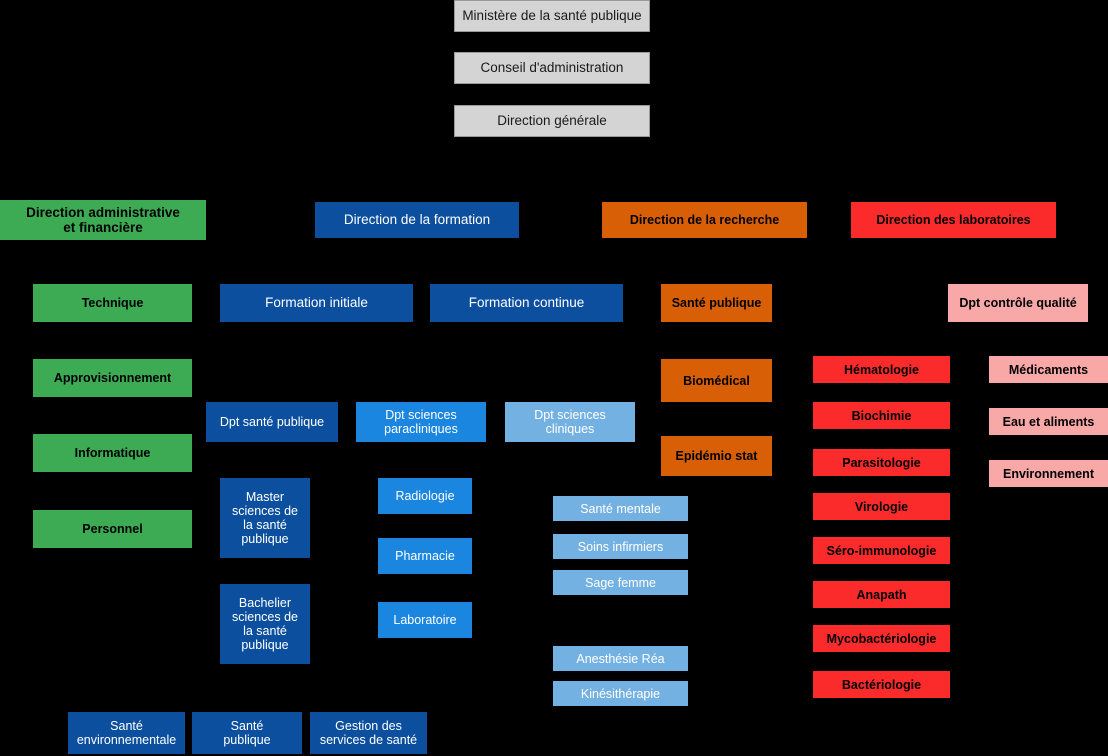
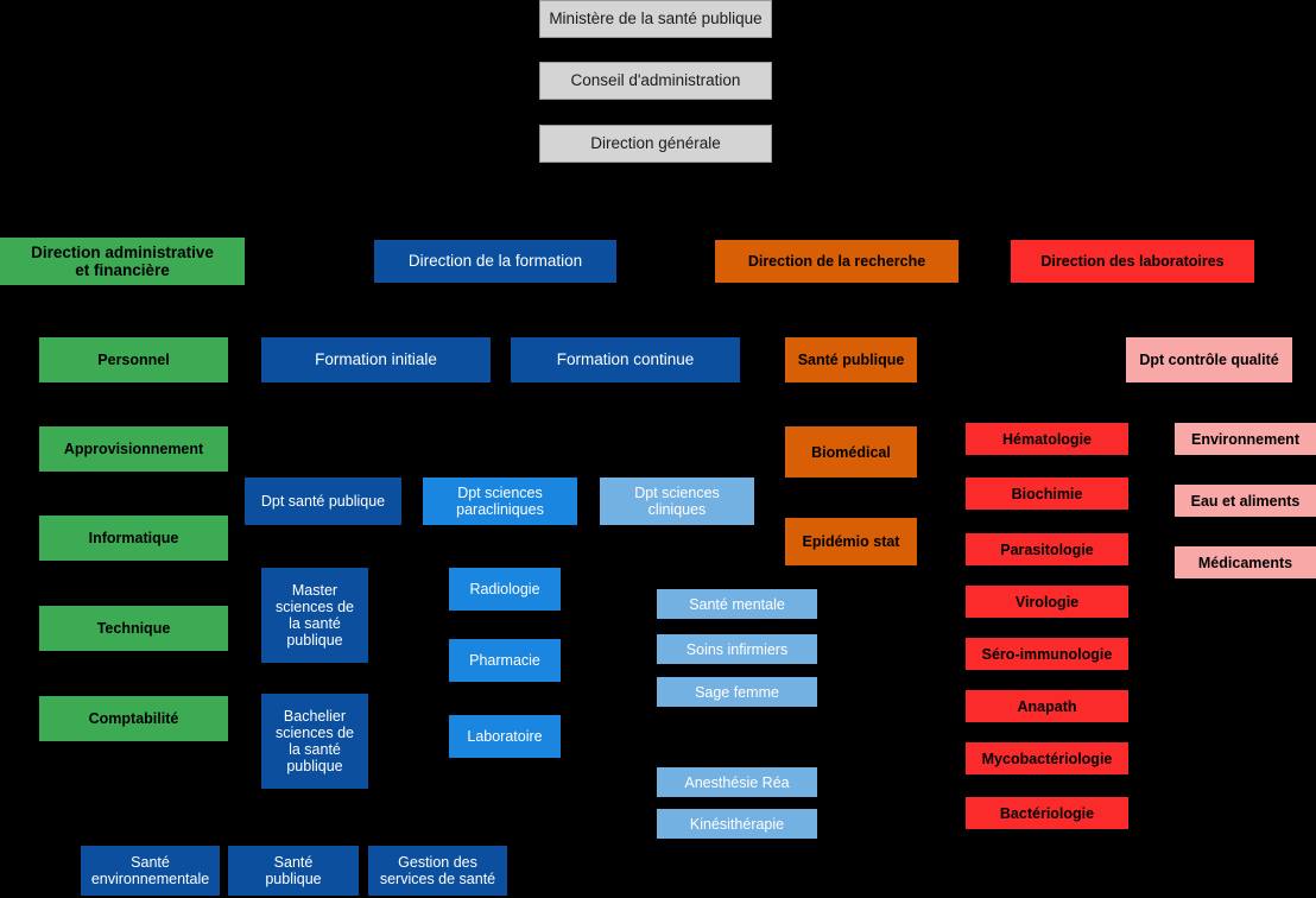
  Ministère de la santé publique
  Conseil d'administration
  Direction générale
  Direction administrative
  et financière
  Direction de la formation
  Direction de la recherche
  Direction des laboratoires
- Technique
+ Personnel
  Approvisionnement
  Informatique
- Personnel
+ Technique
+ Comptabilité
  Formation initiale
  Formation continue
  Dpt santé publique
  Dpt sciences
  paracliniques
  Dpt sciences
  cliniques
  Master
  sciences de
  la santé
  publique
  Bachelier
  sciences de
  la santé
  publique
  Radiologie
  Pharmacie
  Laboratoire
  Santé mentale
  Soins infirmiers
  Sage femme
  Anesthésie Réa
  Kinésithérapie
  Santé
  environnementale
  Santé
  publique
  Gestion des
  services de santé
  Santé publique
  Biomédical
  Epidémio stat
  Hématologie
  Biochimie
  Parasitologie
  Virologie
  Séro-immunologie
  Anapath
  Mycobactériologie
  Bactériologie
  Dpt contrôle qualité
- Médicaments
+ Environnement
  Eau et aliments
- Environnement
+ Médicaments
